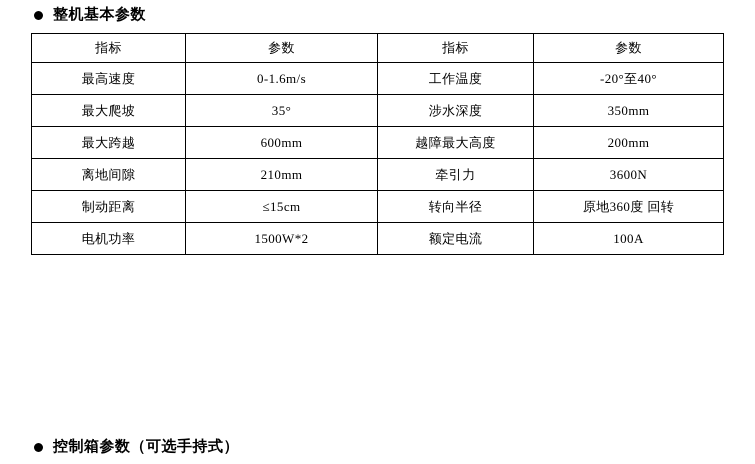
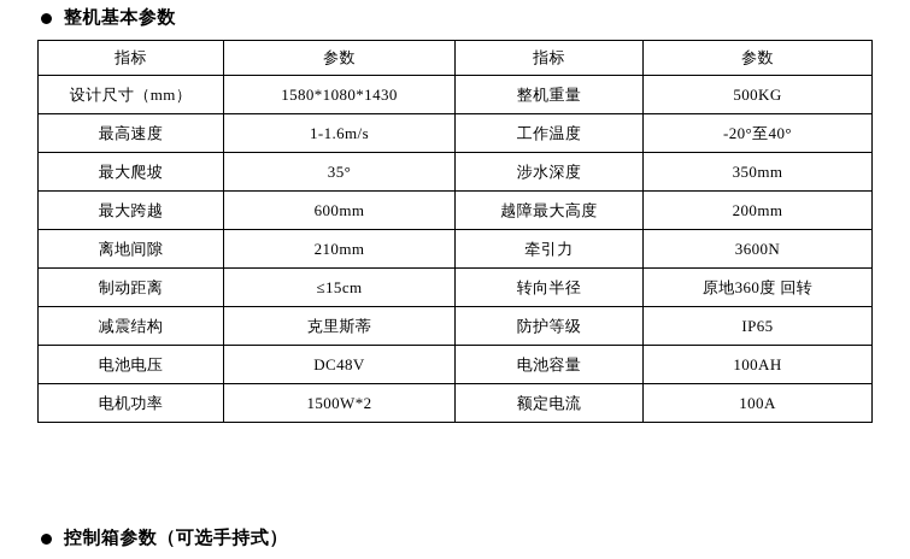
  整机基本参数
  指标	参数	指标	参数
+ 设计尺寸（mm）	1580*1080*1430	整机重量	500KG
- 最高速度	0-1.6m/s	工作温度	-20°至40°
+ 最高速度	1-1.6m/s	工作温度	-20°至40°
  最大爬坡	35°	涉水深度	350mm
  最大跨越	600mm	越障最大高度	200mm
  离地间隙	210mm	牵引力	3600N
  制动距离	≤15cm	转向半径	原地360度 回转
+ 减震结构	克里斯蒂	防护等级	IP65
+ 电池电压	DC48V	电池容量	100AH
  电机功率	1500W*2	额定电流	100A
  控制箱参数（可选手持式）
